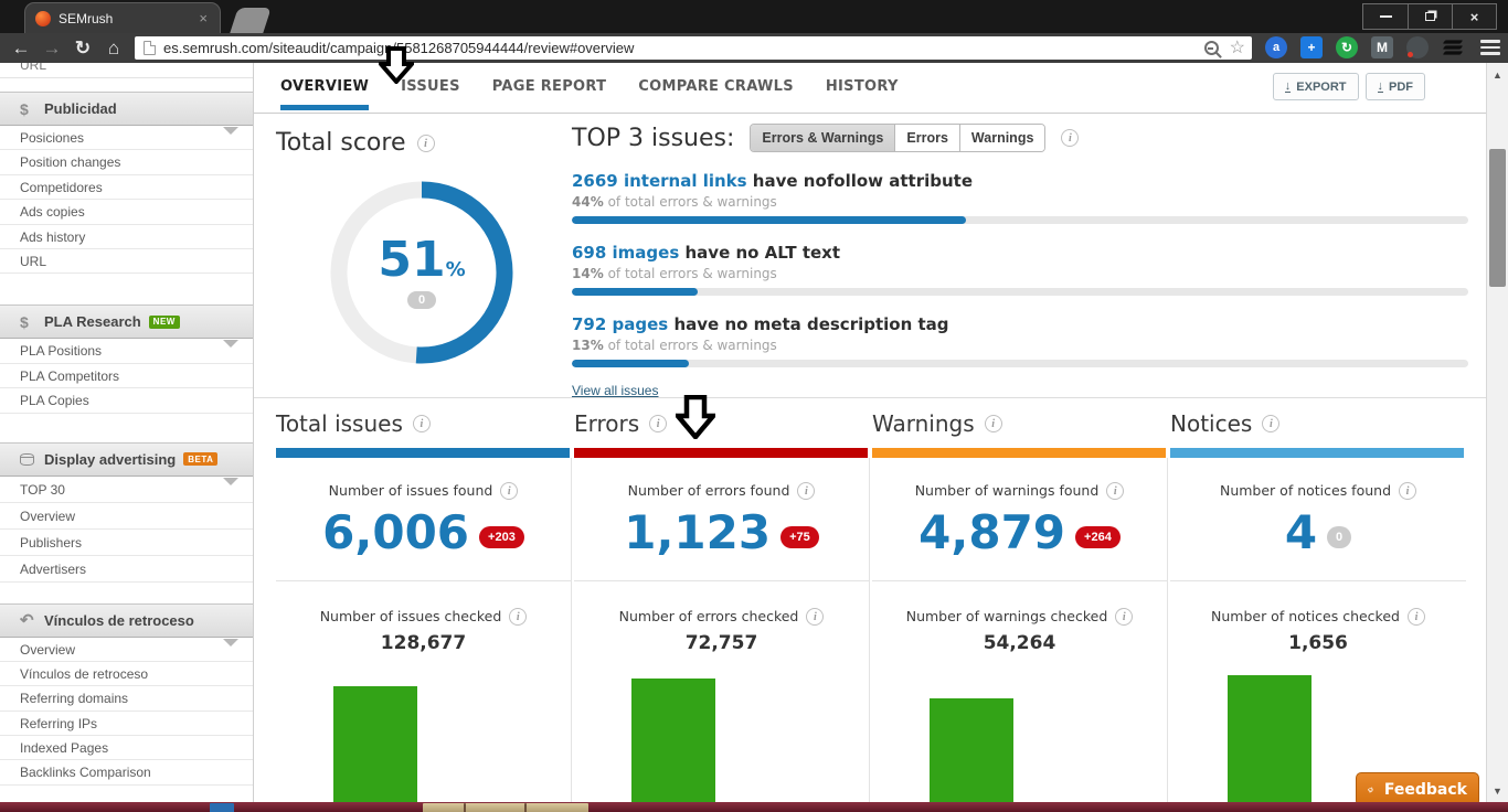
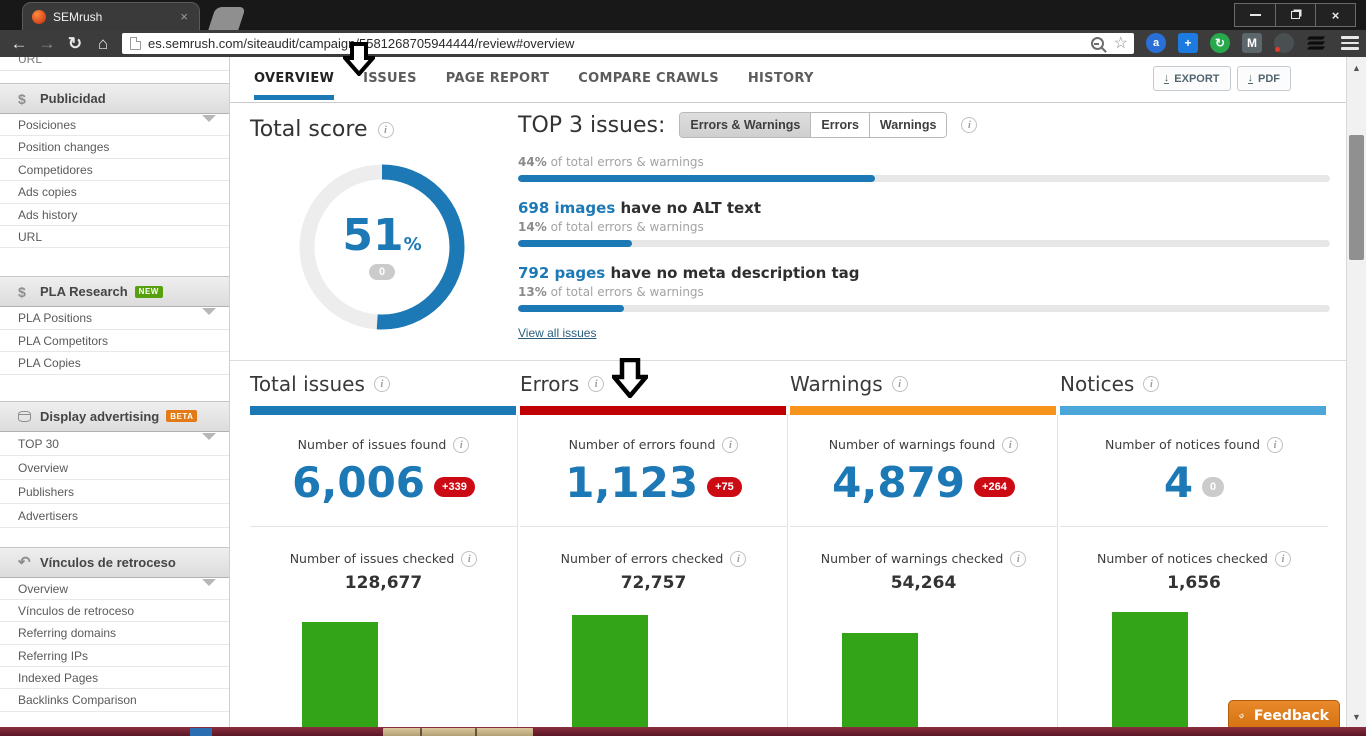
  SEMrush
  ×
  ×
  ←
  →
  ↻
  ⌂
  es.semrush.com/siteaudit/campaig581268705944444/review#overview
  ☆
  a
  +
  ↻
  M
  URL
  $
  Publicidad
  Posiciones
  Position changes
  Competidores
  Ads copies
  Ads history
  URL
  $
  PLA Research
  NEW
  PLA Positions
  PLA Competitors
  PLA Copies
  Display advertising
  BETA
  TOP 30
  Overview
  Publishers
  Advertisers
  ↶
  Vínculos de retroceso
  Overview
  Vínculos de retroceso
  Referring domains
  Referring IPs
  Indexed Pages
  Backlinks Comparison
  OVERVIEW
  ISSUES
  PAGE REPORT
  COMPARE CRAWLS
  HISTORY
  ↓
  EXPORT
  ↓
  PDF
  Total score
  i
  51%
  0
  TOP 3 issues:
  Errors & Warnings
  Errors
  Warnings
  i
- 2669 internal links have nofollow attribute
  44% of total errors & warnings
  698 images have no ALT text
  14% of total errors & warnings
  792 pages have no meta description tag
  13% of total errors & warnings
  View all issues
  Total issues
  i
  Number of issues found
  i
  6,006
- +203
+ +339
  Number of issues checked
  i
  128,677
  Errors
  i
  Number of errors found
  i
  1,123
  +75
  Number of errors checked
  i
  72,757
  Warnings
  i
  Number of warnings found
  i
  4,879
  +264
  Number of warnings checked
  i
  54,264
  Notices
  i
  Number of notices found
  i
  4
  0
  Number of notices checked
  i
  1,656
  ▲
  ▼
  Feedback
